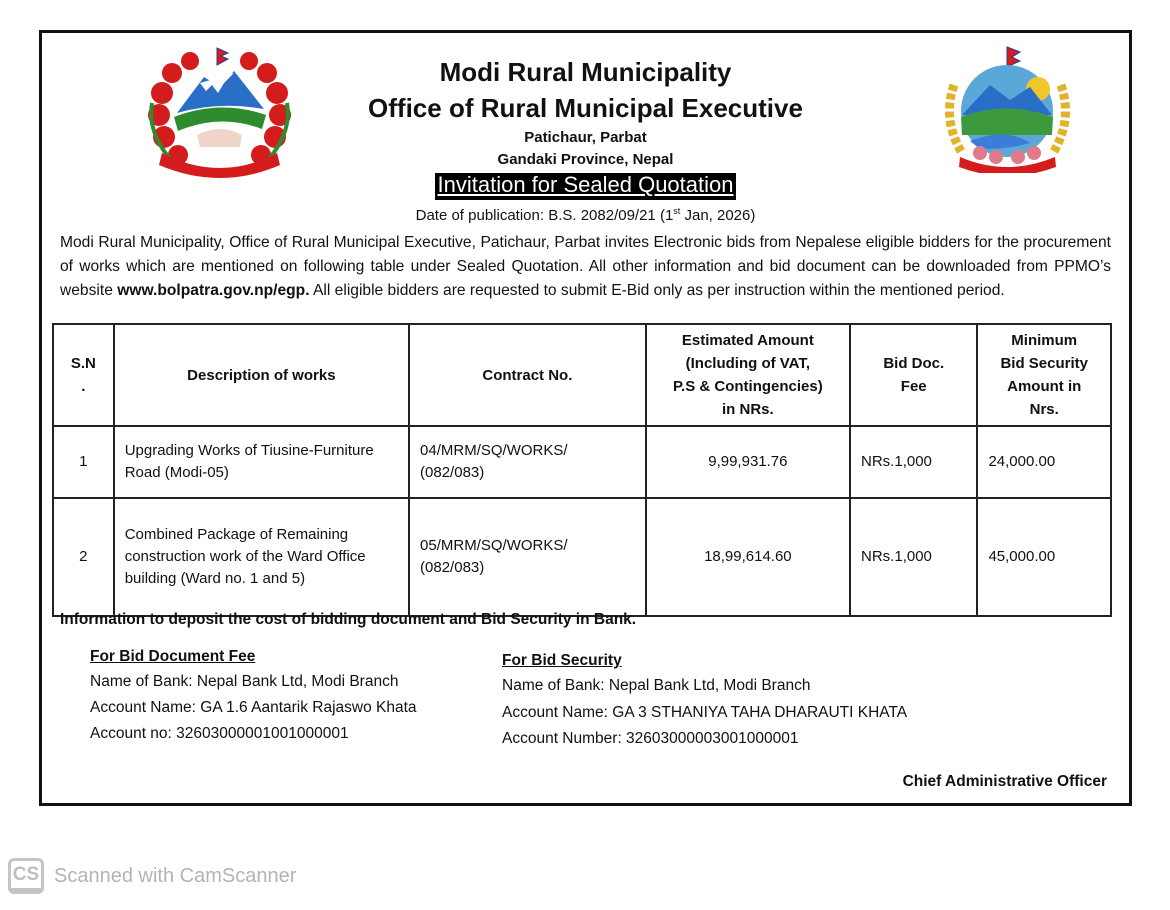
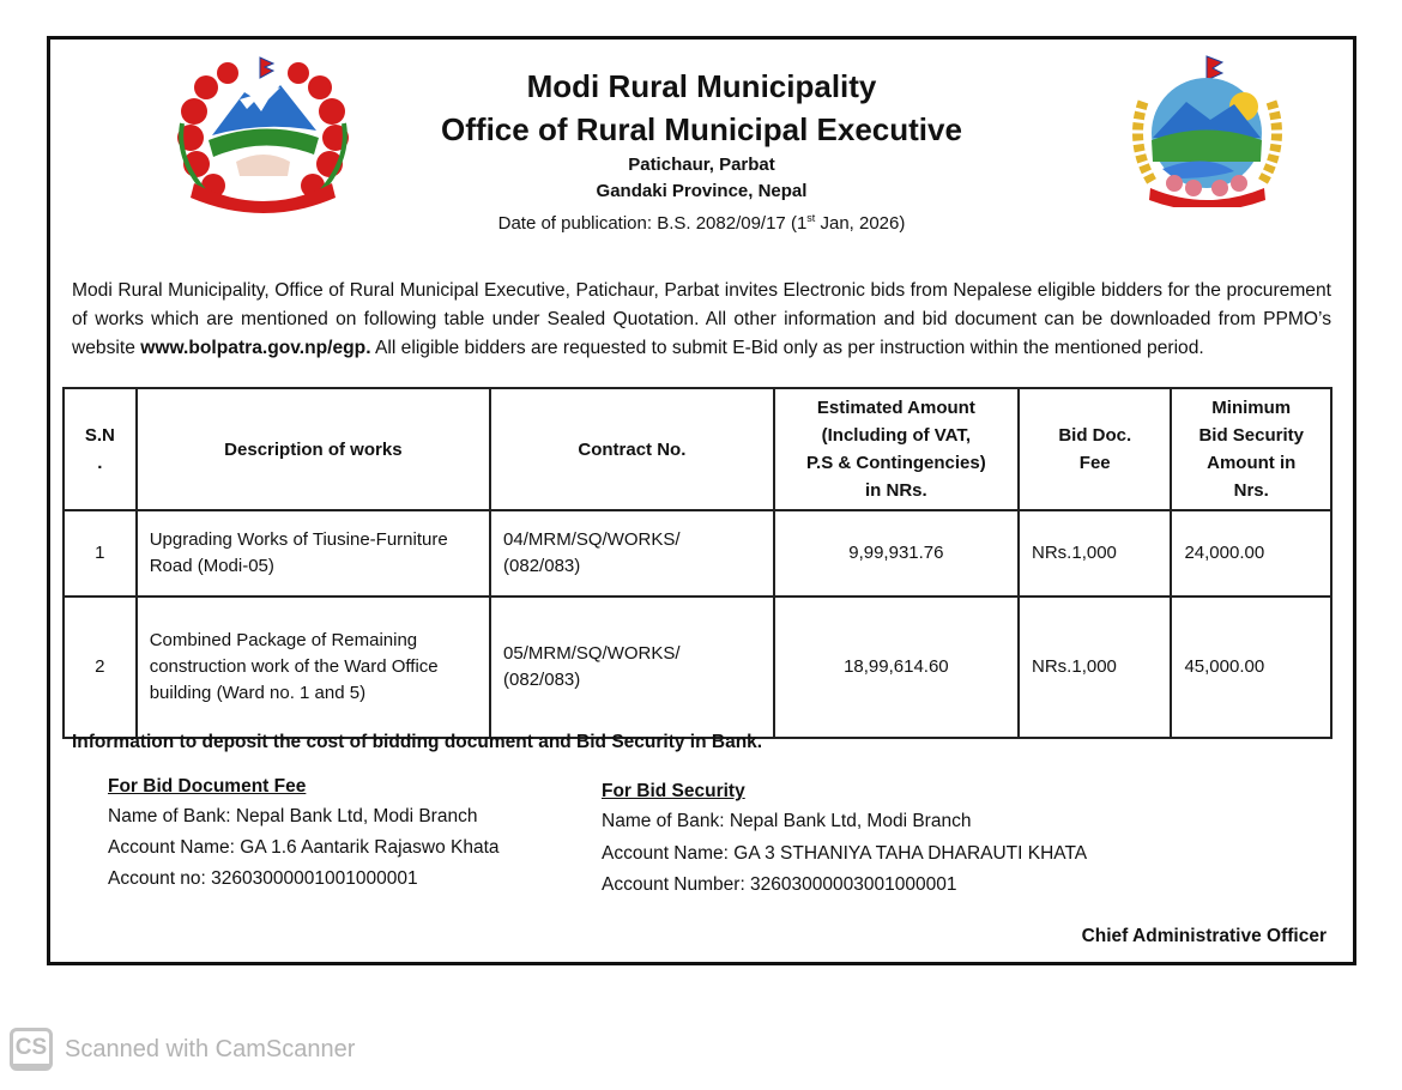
  Modi Rural Municipality
  Office of Rural Municipal Executive
  Patichaur, Parbat
  Gandaki Province, Nepal
- Invitation for Sealed Quotation
- Date of publication: B.S. 2082/09/21 (1st Jan, 2026)
+ Date of publication: B.S. 2082/09/17 (1st Jan, 2026)
  Modi Rural Municipality, Office of Rural Municipal Executive, Patichaur, Parbat invites Electronic bids from Nepalese eligible bidders for the procurement of works which are mentioned on following table under Sealed Quotation. All other information and bid document can be downloaded from PPMO’s website www.bolpatra.gov.np/egp. All eligible bidders are requested to submit E-Bid only as per instruction within the mentioned period.
  S.N.	Description of works	Contract No.	Estimated Amount(Including of VAT,P.S & Contingencies)in NRs.	Bid Doc.Fee	MinimumBid SecurityAmount inNrs.
  1	Upgrading Works of Tiusine-Furniture Road (Modi-05)	04/MRM/SQ/WORKS/ (082/083)	9,99,931.76	NRs.1,000	24,000.00
  2	Combined Package of Remaining construction work of the Ward Office building (Ward no. 1 and 5)	05/MRM/SQ/WORKS/ (082/083)	18,99,614.60	NRs.1,000	45,000.00
  Information to deposit the cost of bidding document and Bid Security in Bank.
  For Bid Document Fee
  Name of Bank: Nepal Bank Ltd, Modi Branch
  Account Name: GA 1.6 Aantarik Rajaswo Khata
  Account no: 32603000001001000001
  For Bid Security
  Name of Bank: Nepal Bank Ltd, Modi Branch
  Account Name: GA 3 STHANIYA TAHA DHARAUTI KHATA
  Account Number: 32603000003001000001
  Chief Administrative Officer
  CS
  Scanned with CamScanner
